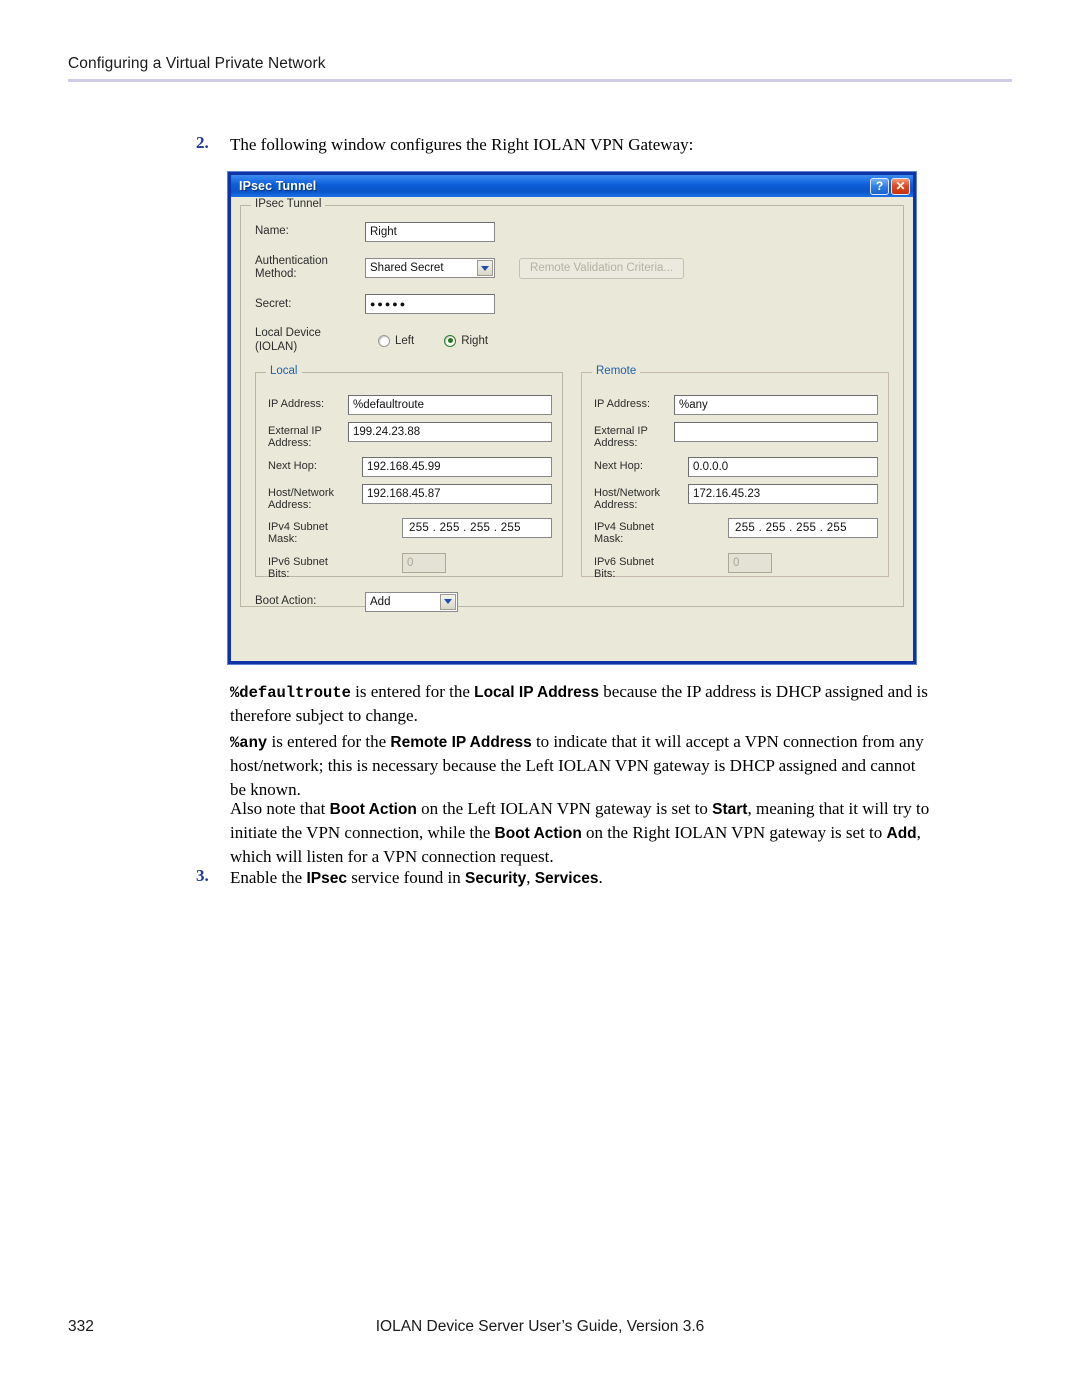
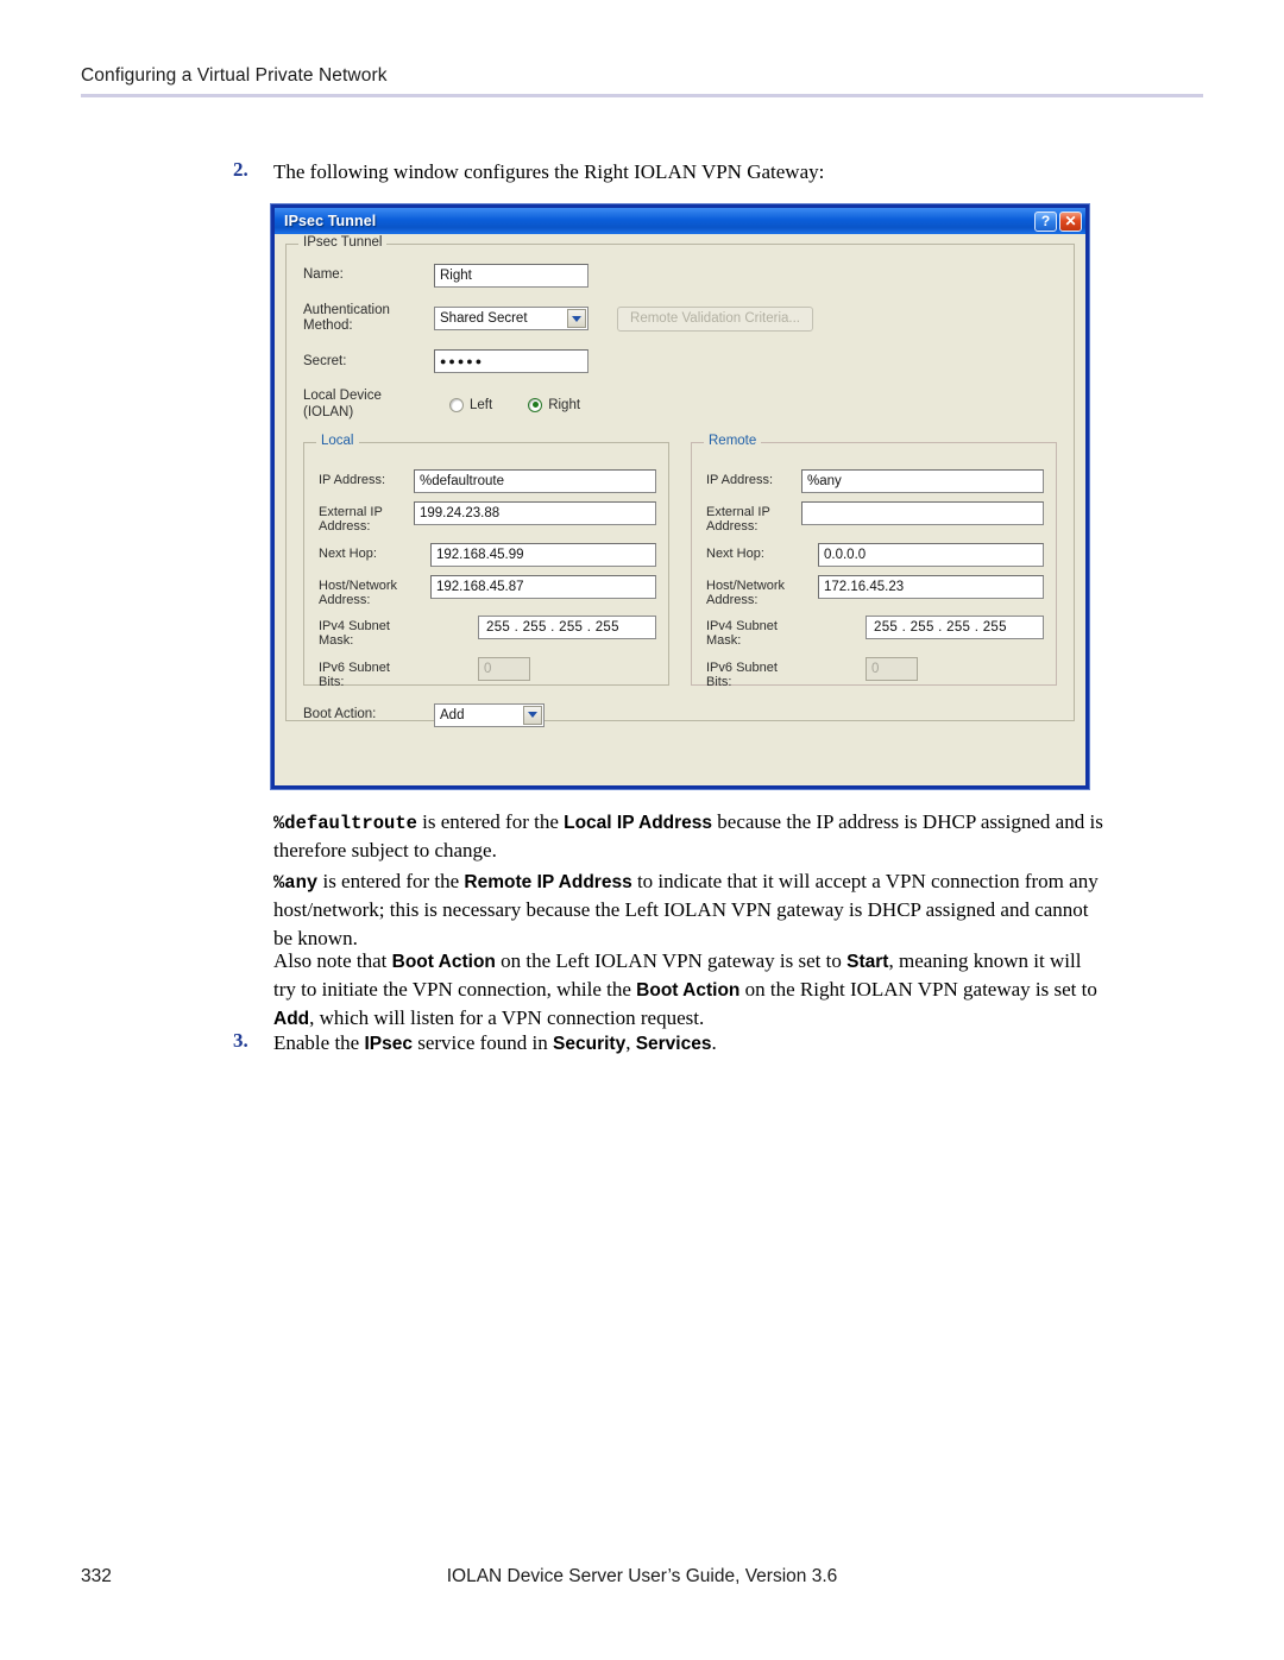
  Configuring a Virtual Private Network
  2.
  The following window configures the Right IOLAN VPN Gateway:
  IPsec Tunnel
  ?
  ✕
  IPsec Tunnel
  Name:
  Right
  Authentication Method:
  Shared Secret
  Remote Validation Criteria...
  Secret:
  ●●●●●
  Local Device (IOLAN)
  Left
  Right
  Local
  IP Address:
  %defaultroute
  External IP Address:
  199.24.23.88
  Next Hop:
  192.168.45.99
  Host/Network Address:
  192.168.45.87
  IPv4 Subnet Mask:
  255 . 255 . 255 . 255
  IPv6 Subnet Bits:
  0
  Remote
  IP Address:
  %any
  External IP Address:
  Next Hop:
  0.0.0.0
  Host/Network Address:
  172.16.45.23
  IPv4 Subnet Mask:
  255 . 255 . 255 . 255
  IPv6 Subnet Bits:
  0
  Boot Action:
  Add
  %defaultroute is entered for the Local IP Address because the IP address is DHCP assigned and is therefore subject to change.
  %any is entered for the Remote IP Address to indicate that it will accept a VPN connection from any host/network; this is necessary because the Left IOLAN VPN gateway is DHCP assigned and cannot be known.
- Also note that Boot Action on the Left IOLAN VPN gateway is set to Start, meaning that it will try to initiate the VPN connection, while the Boot Action on the Right IOLAN VPN gateway is set to Add, which will listen for a VPN connection request.
+ Also note that Boot Action on the Left IOLAN VPN gateway is set to Start, meaning known it will try to initiate the VPN connection, while the Boot Action on the Right IOLAN VPN gateway is set to Add, which will listen for a VPN connection request.
  3.
  Enable the IPsec service found in Security, Services.
  332
  IOLAN Device Server User’s Guide, Version 3.6
